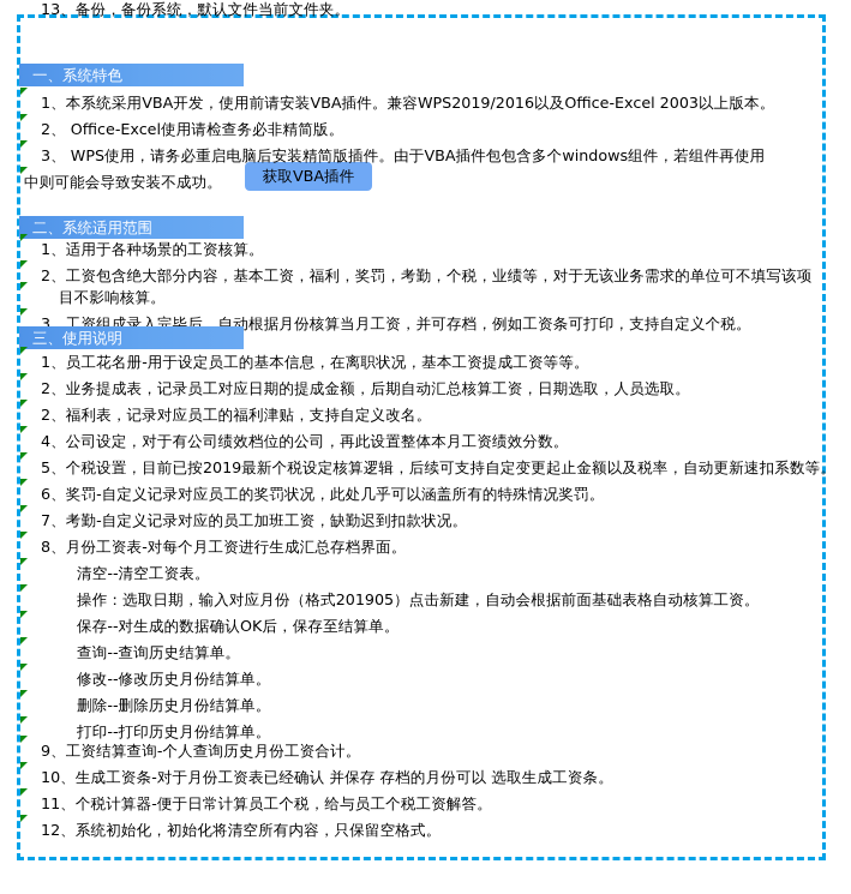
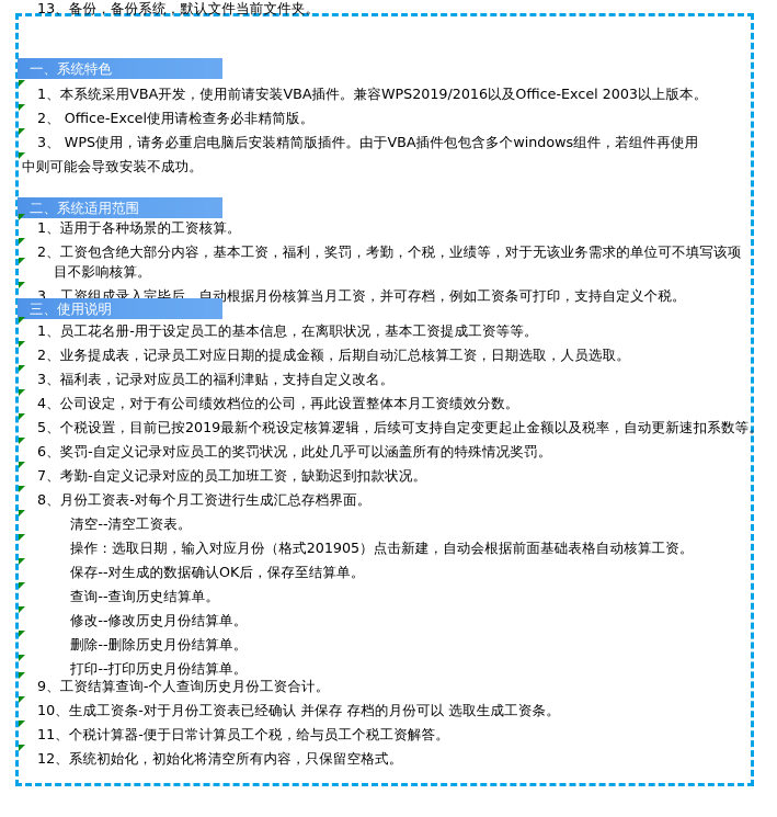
- 获取VBA插件
  一、系统特色
  1、本系统采用VBA开发，使用前请安装VBA插件。兼容WPS2019/2016以及Office-Excel 2003以上版本。
  2、 Office-Excel使用请检查务必非精简版。
  3、 WPS使用，请务必重启电脑后安装精简版插件。由于VBA插件包包含多个windows组件，若组件再使用
  中则可能会导致安装不成功。
  二、系统适用范围
  1、适用于各种场景的工资核算。
  2、工资包含绝大部分内容，基本工资，福利，奖罚，考勤，个税，业绩等，对于无该业务需求的单位可不填写该项
  目不影响核算。
  3、工资组成录入完毕后，自动根据月份核算当月工资，并可存档，例如工资条可打印，支持自定义个税。
  三、使用说明
  1、员工花名册-用于设定员工的基本信息，在离职状况，基本工资提成工资等等。
  2、业务提成表，记录员工对应日期的提成金额，后期自动汇总核算工资，日期选取，人员选取。
- 2、福利表，记录对应员工的福利津贴，支持自定义改名。
+ 3、福利表，记录对应员工的福利津贴，支持自定义改名。
  4、公司设定，对于有公司绩效档位的公司，再此设置整体本月工资绩效分数。
  5、个税设置，目前已按2019最新个税设定核算逻辑，后续可支持自定变更起止金额以及税率，自动更新速扣系数等。
  6、奖罚-自定义记录对应员工的奖罚状况，此处几乎可以涵盖所有的特殊情况奖罚。
  7、考勤-自定义记录对应的员工加班工资，缺勤迟到扣款状况。
  8、月份工资表-对每个月工资进行生成汇总存档界面。
  清空--清空工资表。
  操作：选取日期，输入对应月份（格式201905）点击新建，自动会根据前面基础表格自动核算工资。
  保存--对生成的数据确认OK后，保存至结算单。
  查询--查询历史结算单。
  修改--修改历史月份结算单。
  删除--删除历史月份结算单。
  打印--打印历史月份结算单。
  9、工资结算查询-个人查询历史月份工资合计。
  10、生成工资条-对于月份工资表已经确认 并保存 存档的月份可以 选取生成工资条。
  11、个税计算器-便于日常计算员工个税，给与员工个税工资解答。
  12、系统初始化，初始化将清空所有内容，只保留空格式。
  13、备份，备份系统，默认文件当前文件夹。
